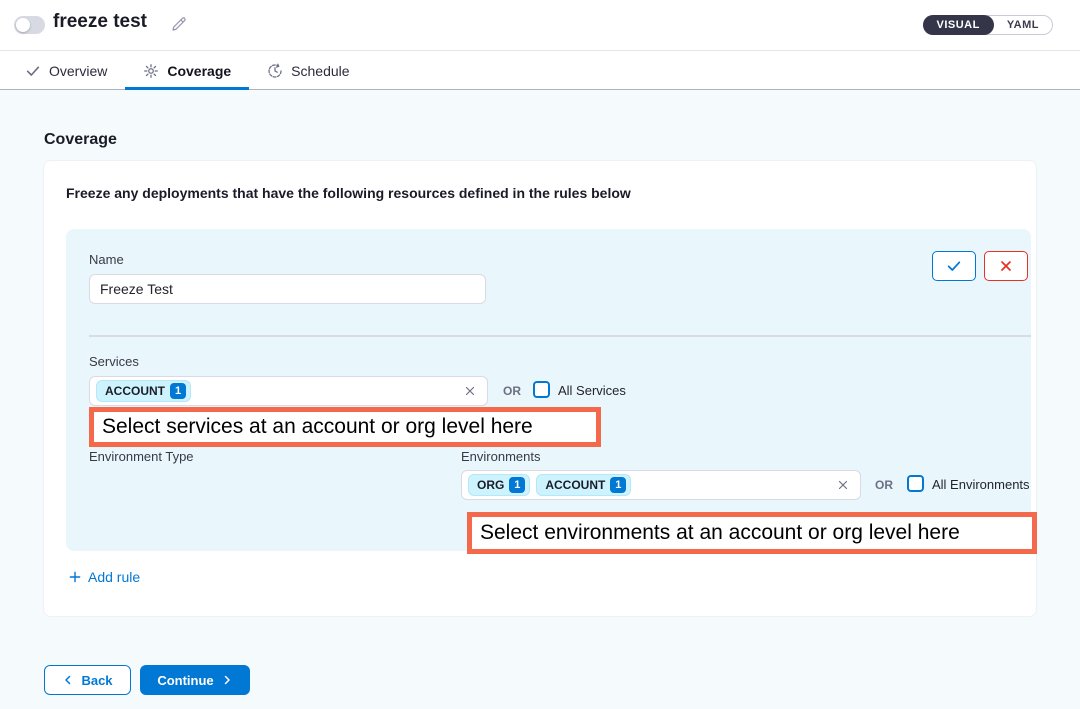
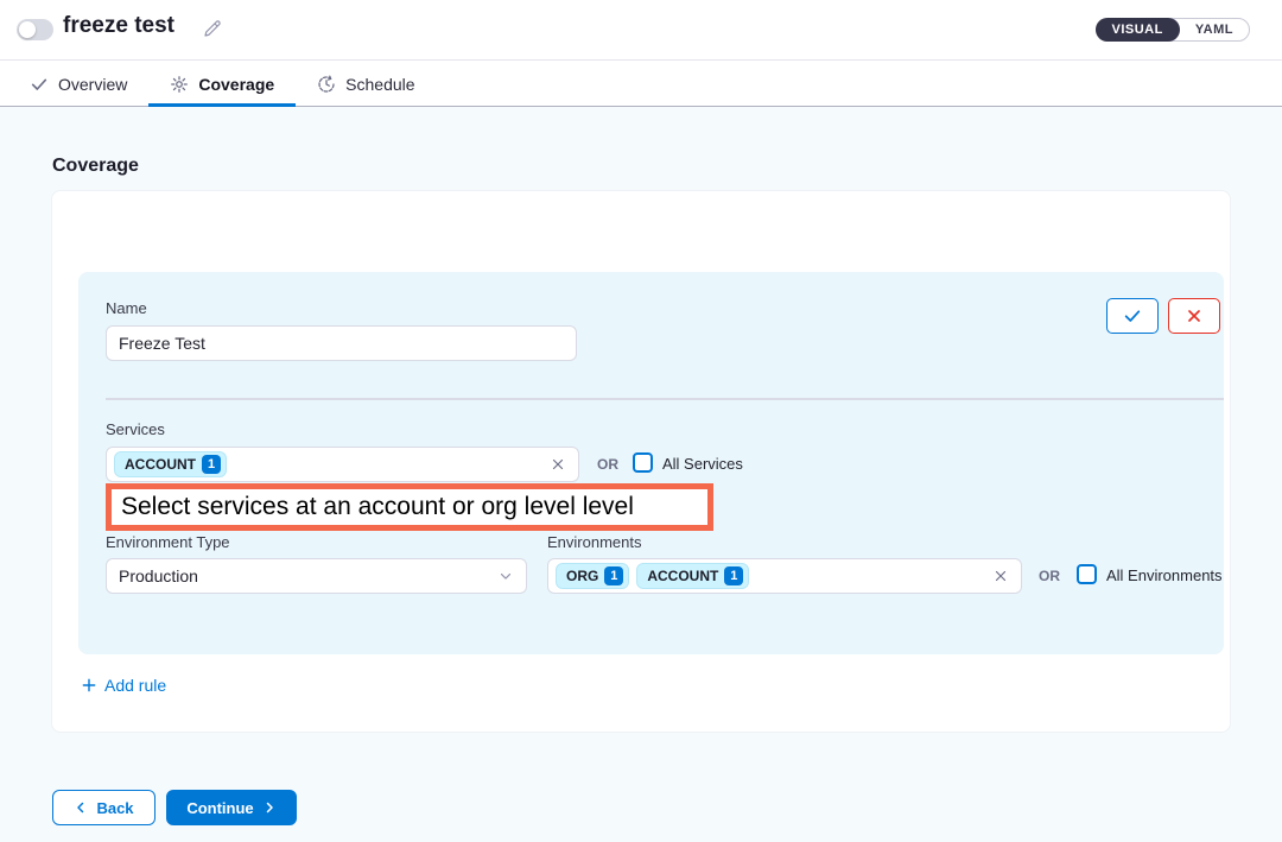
  freeze test
  VISUAL
  YAML
  Overview
  Coverage
  Schedule
  Coverage
- Freeze any deployments that have the following resources defined in the rules below
  Name
  Freeze Test
  Services
  ACCOUNT
  1
  OR
  All Services
- Select services at an account or org level here
+ Select services at an account or org level level
  Environment Type
+ Production
  Environments
  ORG
  1
  ACCOUNT
  1
  OR
  All Environments
- Select environments at an account or org level here
  Add rule
  Back
  Continue
